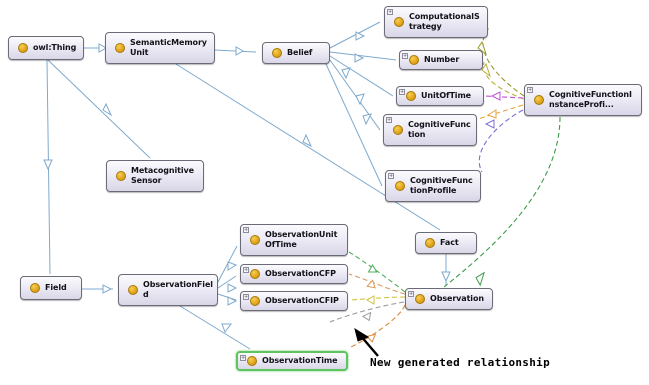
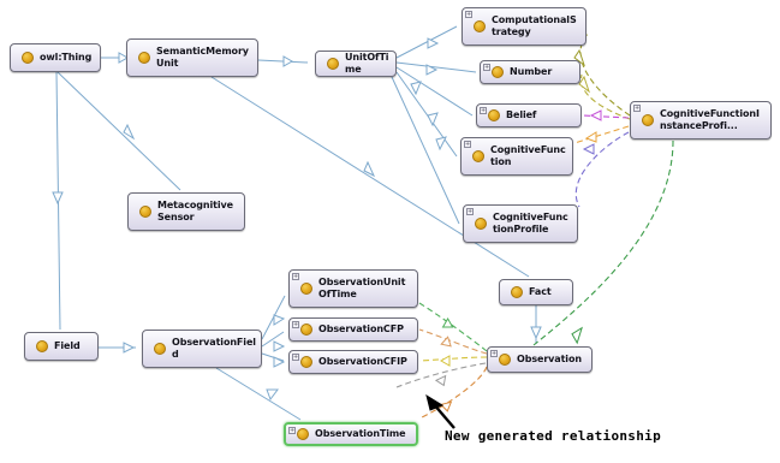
  owl:Thing
  SemanticMemoryUnit
- Belief
+ UnitOfTime
  ComputationalStrategy
  Number
- UnitOfTime
+ Belief
  CognitiveFunction
  CognitiveFunctionProfile
  CognitiveFunctionInstanceProfi...
  MetacognitiveSensor
  Field
  ObservationField
  ObservationUnitOfTime
  ObservationCFP
  ObservationCFIP
  ObservationTime
  Fact
  Observation
  New generated relationship
